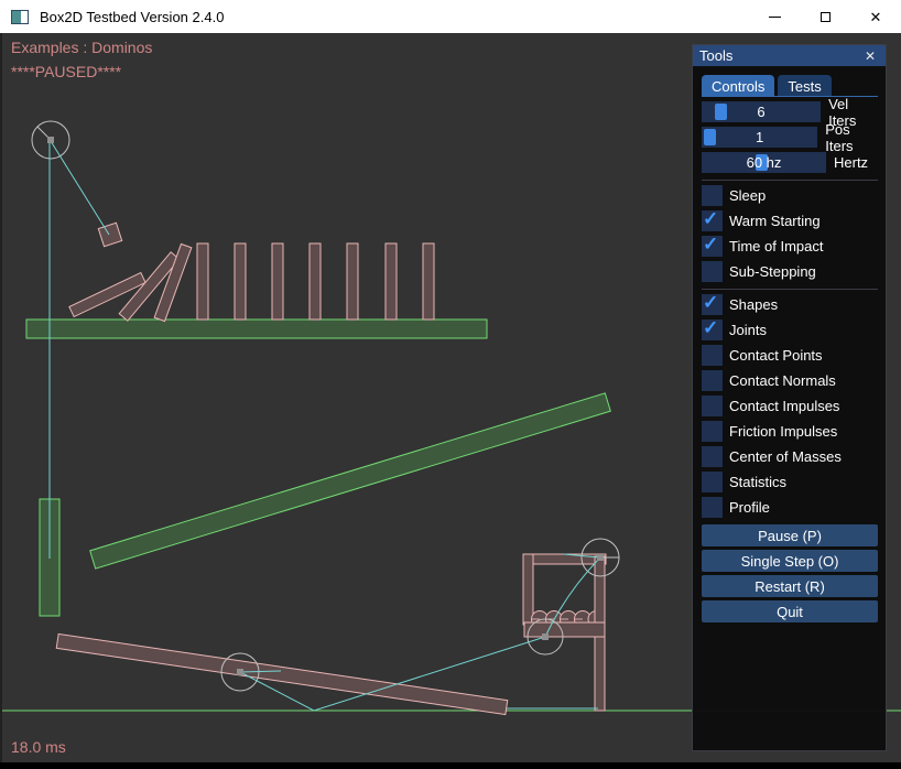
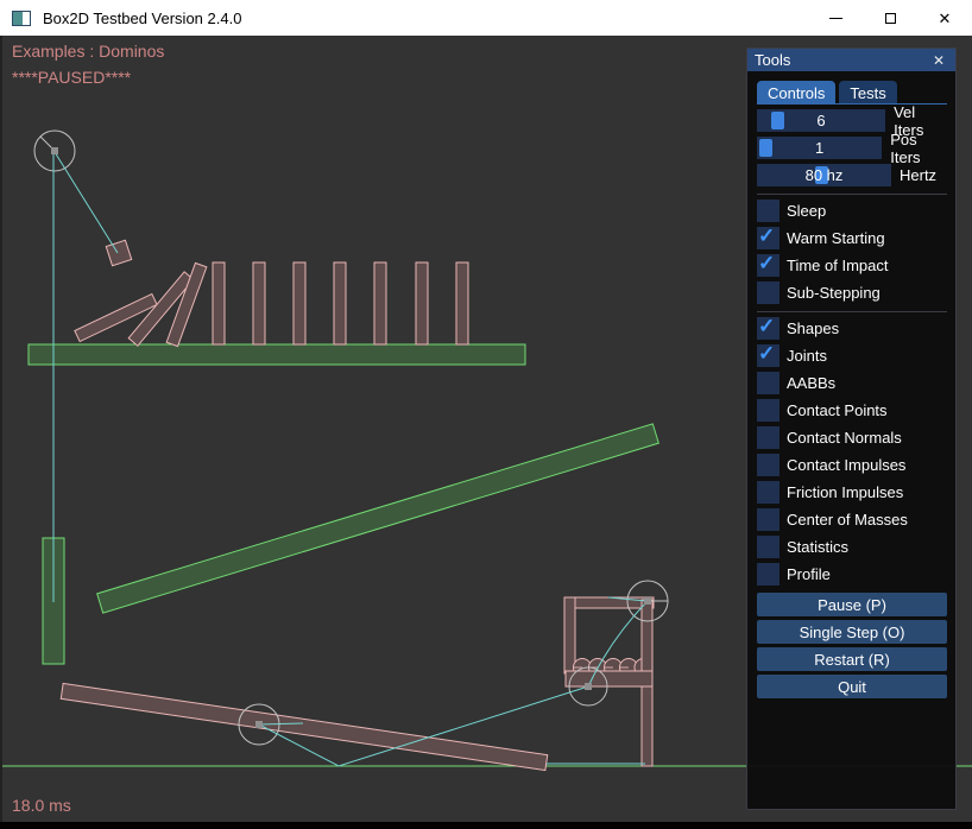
  Box2D Testbed Version 2.4.0
  ✕
  Examples : Dominos
  ****PAUSED****
  18.0 ms
  Tools
  ✕
  Controls
  Tests
  6
  Vel Iters
  1
  Pos Iters
- 60 hz
+ 80 hz
  Hertz
  Sleep
  ✓
  Warm Starting
  ✓
  Time of Impact
  Sub-Stepping
  ✓
  Shapes
  ✓
  Joints
+ AABBs
  Contact Points
  Contact Normals
  Contact Impulses
  Friction Impulses
  Center of Masses
  Statistics
  Profile
  Pause (P)
  Single Step (O)
  Restart (R)
  Quit
